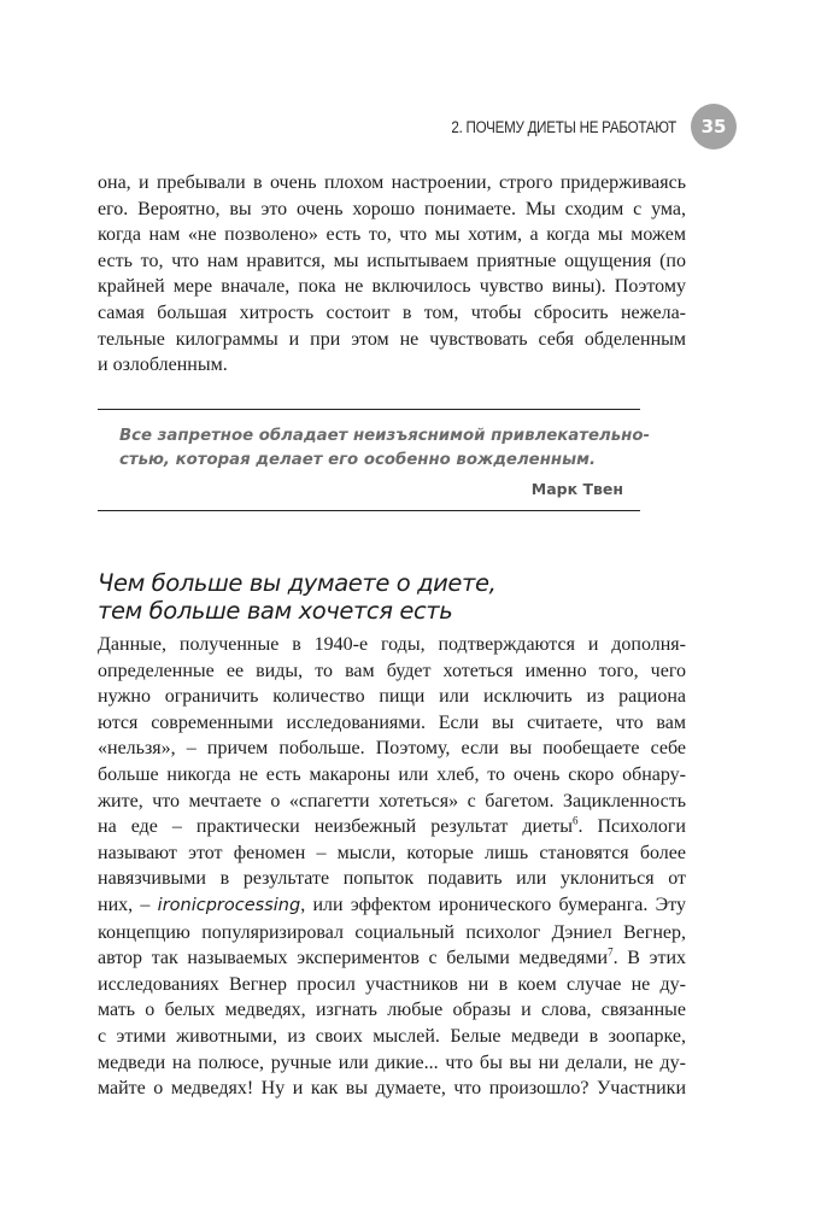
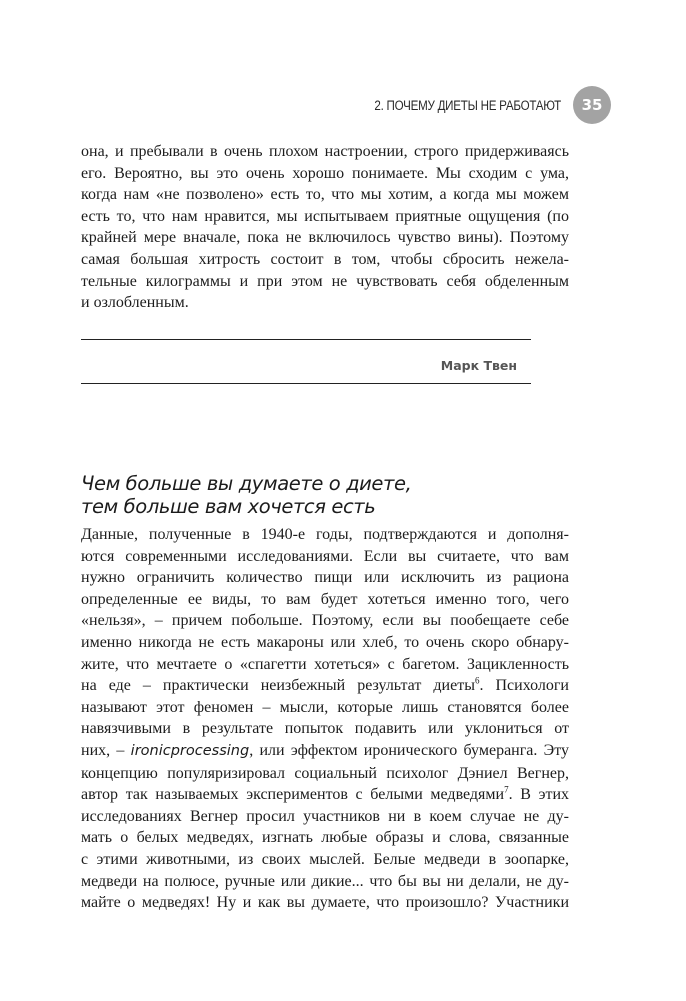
  2. ПОЧЕМУ ДИЕТЫ НЕ РАБОТАЮТ
  35
  она, и пребывали в очень плохом настроении, строго придерживаясь
  его. Вероятно, вы это очень хорошо понимаете. Мы сходим с ума,
  когда нам «не позволено» есть то, что мы хотим, а когда мы можем
  есть то, что нам нравится, мы испытываем приятные ощущения (по
  крайней мере вначале, пока не включилось чувство вины). Поэтому
  самая большая хитрость состоит в том, чтобы сбросить нежела-
  тельные килограммы и при этом не чувствовать себя обделенным
  и озлобленным.
- Все запретное обладает неизъяснимой привлекательно-
- стью, которая делает его особенно вожделенным.
  Марк Твен
  Чем больше вы думаете о диете,
  тем больше вам хочется есть
  Данные, полученные в 1940-е годы, подтверждаются и дополня-
- определенные ее виды, то вам будет хотеться именно того, чего
+ ются современными исследованиями. Если вы считаете, что вам
  нужно ограничить количество пищи или исключить из рациона
- ются современными исследованиями. Если вы считаете, что вам
+ определенные ее виды, то вам будет хотеться именно того, чего
  «нельзя», – причем побольше. Поэтому, если вы пообещаете себе
- больше никогда не есть макароны или хлеб, то очень скоро обнару-
+ именно никогда не есть макароны или хлеб, то очень скоро обнару-
  жите, что мечтаете о «спагетти хотеться» с багетом. Зацикленность
  на еде – практически неизбежный результат диеты6. Психологи
  называют этот феномен – мысли, которые лишь становятся более
  навязчивыми в результате попыток подавить или уклониться от
  них, – ironicprocessing, или эффектом иронического бумеранга. Эту
  концепцию популяризировал социальный психолог Дэниел Вегнер,
  автор так называемых экспериментов с белыми медведями7. В этих
  исследованиях Вегнер просил участников ни в коем случае не ду-
  мать о белых медведях, изгнать любые образы и слова, связанные
  с этими животными, из своих мыслей. Белые медведи в зоопарке,
  медведи на полюсе, ручные или дикие... что бы вы ни делали, не ду-
  майте о медведях! Ну и как вы думаете, что произошло? Участники
